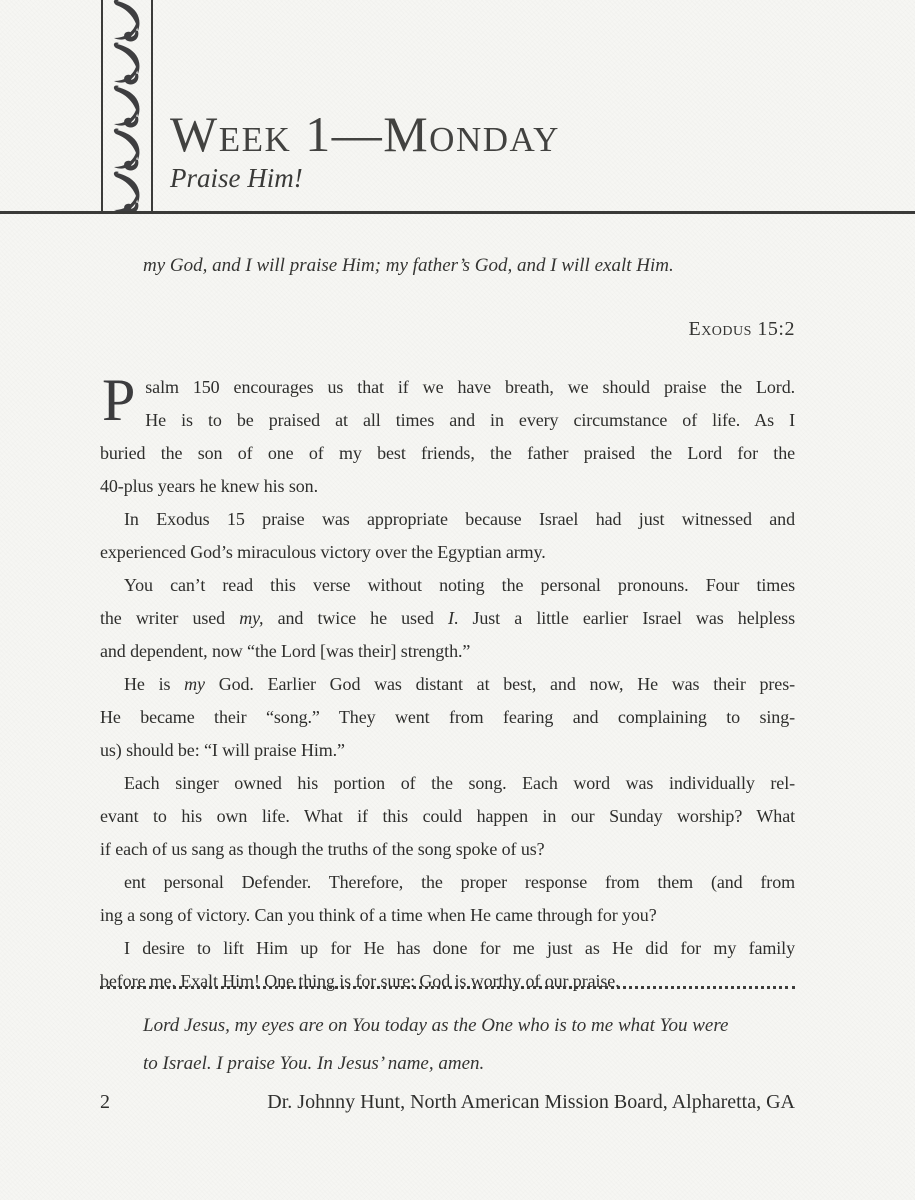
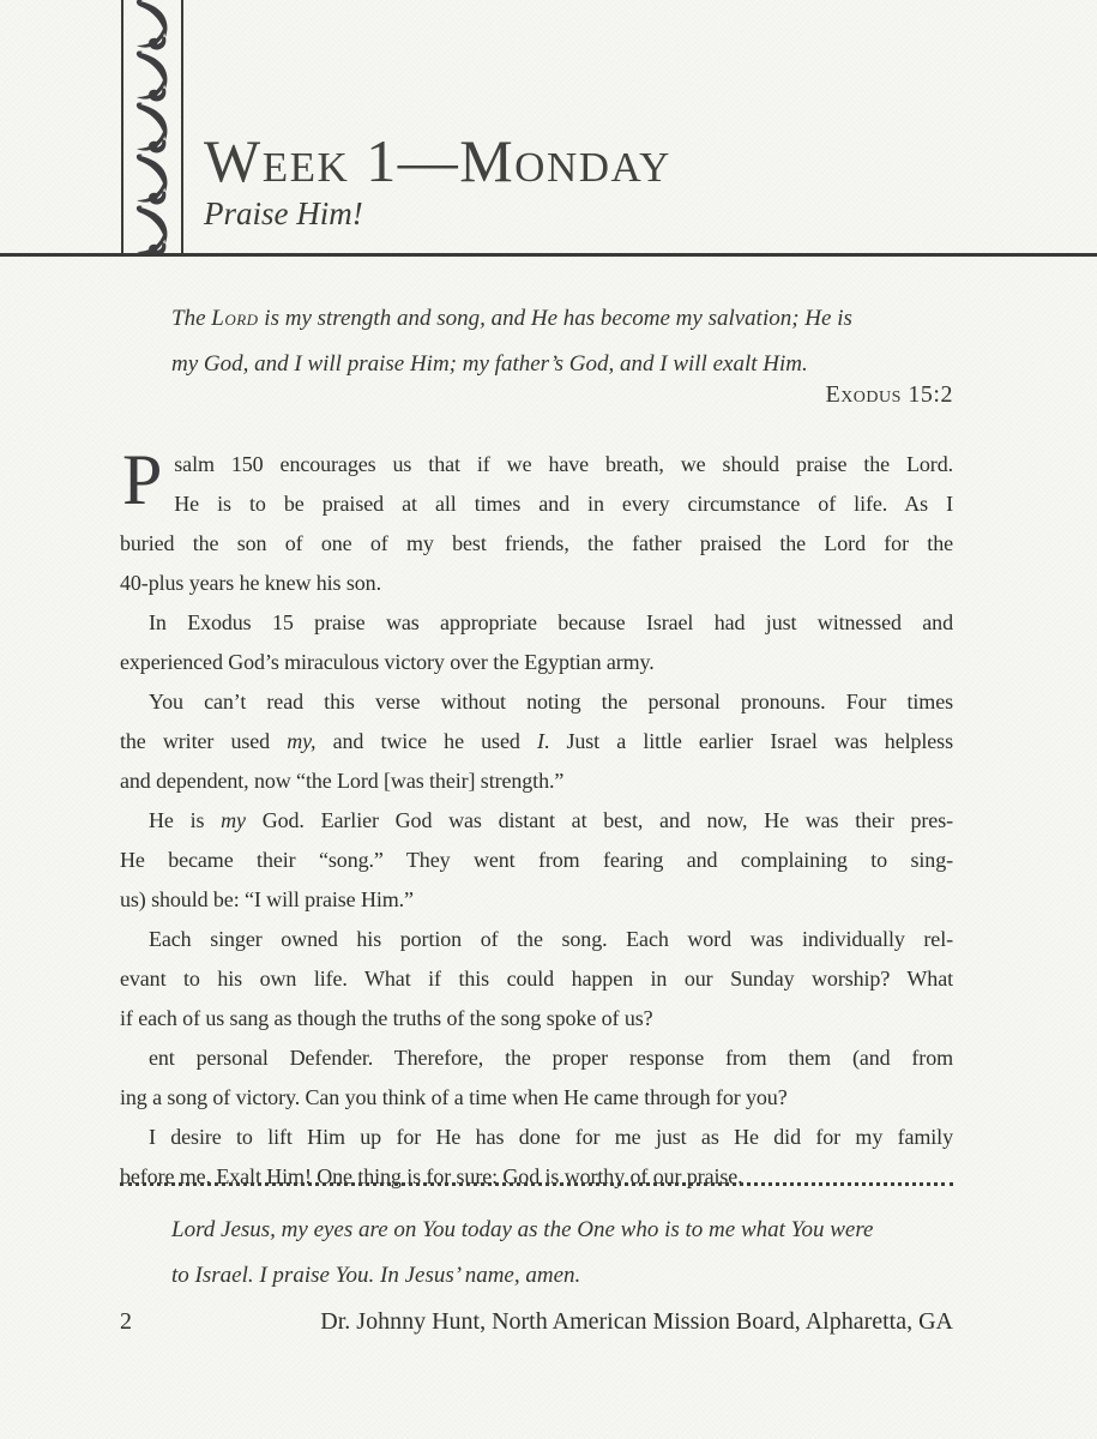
  Week 1—Monday
  Praise Him!
+ The Lord is my strength and song, and He has become my salvation; He is
  my God, and I will praise Him; my father’s God, and I will exalt Him.
  Exodus 15:2
  P
  salm 150 encourages us that if we have breath, we should praise the Lord.
  He is to be praised at all times and in every circumstance of life. As I
  buried the son of one of my best friends, the father praised the Lord for the
  40-plus years he knew his son.
  In Exodus 15 praise was appropriate because Israel had just witnessed and
  experienced God’s miraculous victory over the Egyptian army.
  You can’t read this verse without noting the personal pronouns. Four times
  the writer used my, and twice he used I. Just a little earlier Israel was helpless
  and dependent, now “the Lord [was their] strength.”
  He is my God. Earlier God was distant at best, and now, He was their pres-
  He became their “song.” They went from fearing and complaining to sing-
  us) should be: “I will praise Him.”
  Each singer owned his portion of the song. Each word was individually rel-
  evant to his own life. What if this could happen in our Sunday worship? What
  if each of us sang as though the truths of the song spoke of us?
  ent personal Defender. Therefore, the proper response from them (and from
  ing a song of victory. Can you think of a time when He came through for you?
  I desire to lift Him up for He has done for me just as He did for my family
  before me. Exalt Him! One thing is for sure: God is worthy of our praise.
  Lord Jesus, my eyes are on You today as the One who is to me what You were
  to Israel. I praise You. In Jesus’ name, amen.
  2
  Dr. Johnny Hunt, North American Mission Board, Alpharetta, GA
